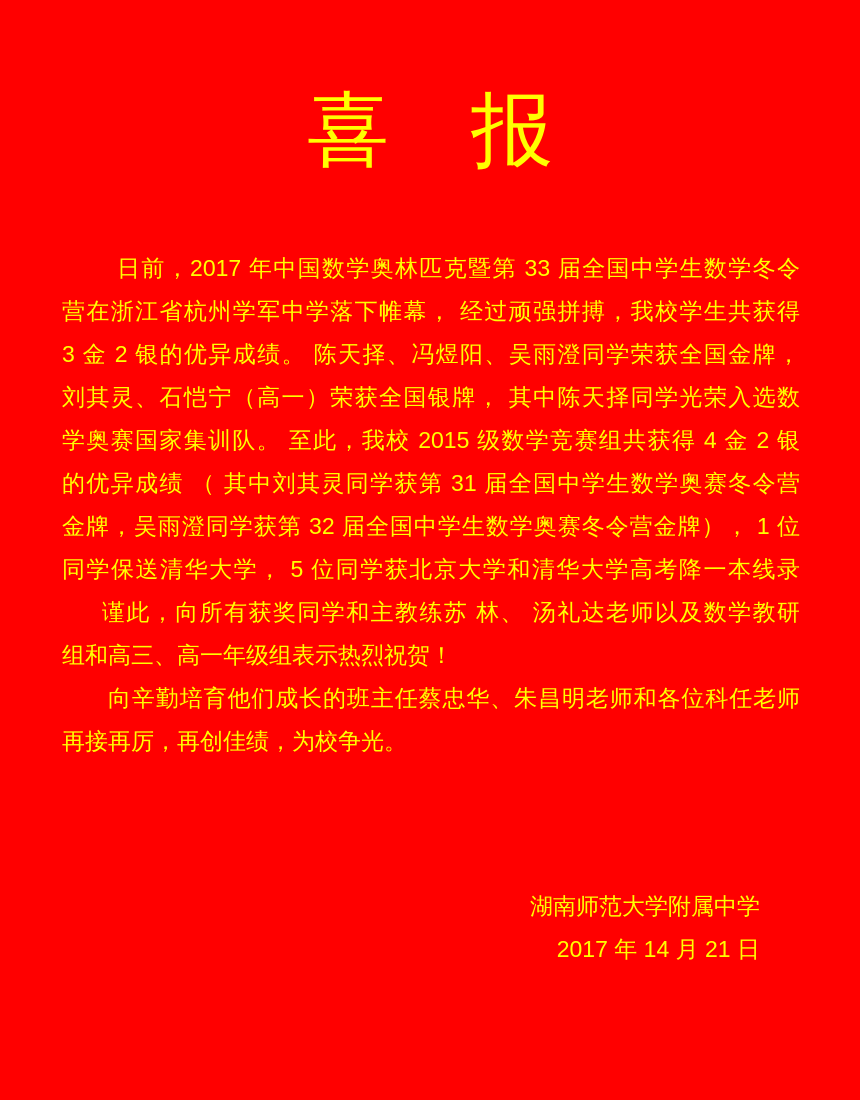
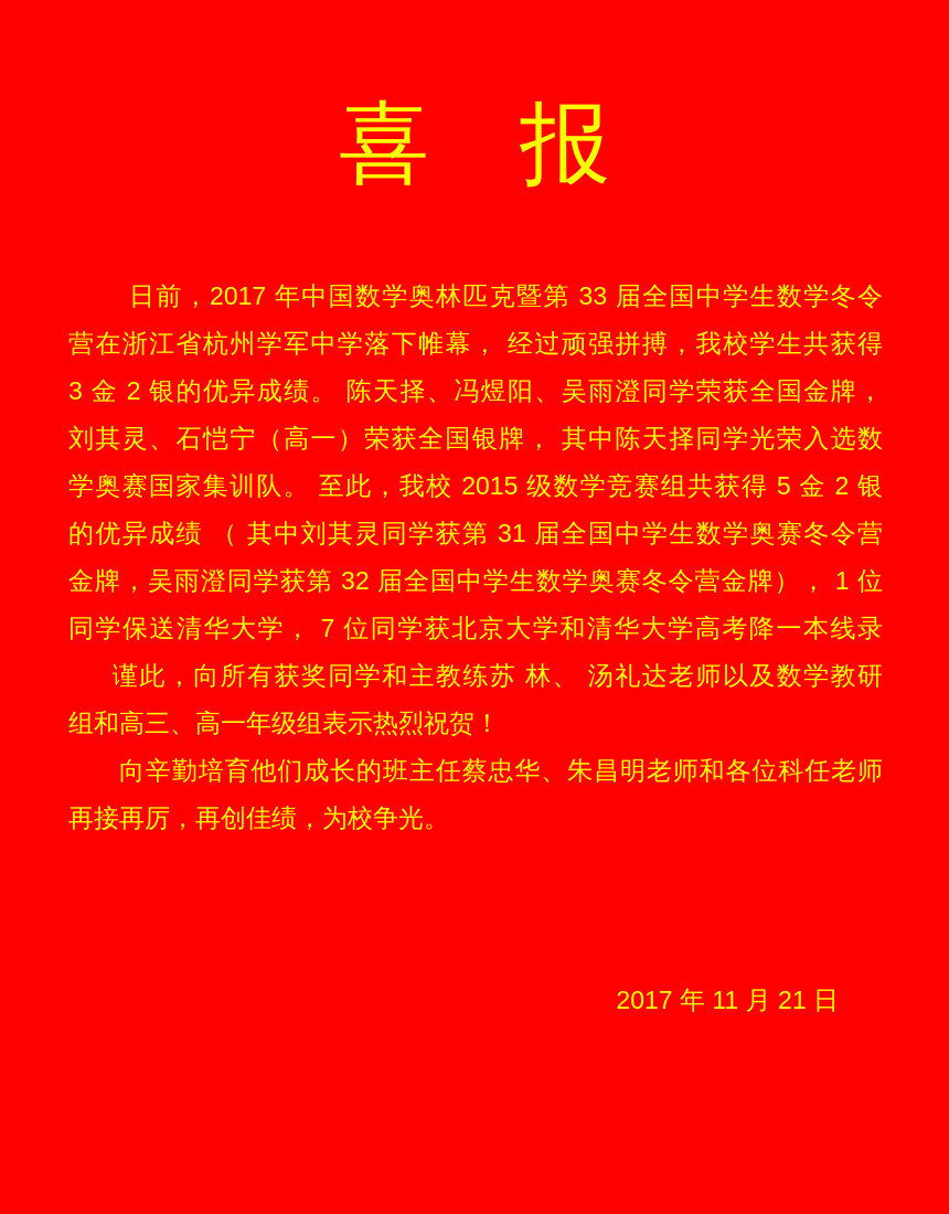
  喜 报
  日前，2017 年中国数学奥林匹克暨第 33 届全国中学生数学冬令
  营在浙江省杭州学军中学落下帷幕， 经过顽强拼搏，我校学生共获得
  3 金 2 银的优异成绩。 陈天择、冯煜阳、吴雨澄同学荣获全国金牌，
  刘其灵、石恺宁（高一）荣获全国银牌， 其中陈天择同学光荣入选数
- 学奥赛国家集训队。 至此，我校 2015 级数学竞赛组共获得 4 金 2 银
+ 学奥赛国家集训队。 至此，我校 2015 级数学竞赛组共获得 5 金 2 银
  的优异成绩 （ 其中刘其灵同学获第 31 届全国中学生数学奥赛冬令营
  金牌，吴雨澄同学获第 32 届全国中学生数学奥赛冬令营金牌）， 1 位
- 同学保送清华大学， 5 位同学获北京大学和清华大学高考降一本线录
+ 同学保送清华大学， 7 位同学获北京大学和清华大学高考降一本线录
  谨此，向所有获奖同学和主教练苏 林、 汤礼达老师以及数学教研
  组和高三、高一年级组表示热烈祝贺！
  向辛勤培育他们成长的班主任蔡忠华、朱昌明老师和各位科任老师
  再接再厉，再创佳绩，为校争光。
- 湖南师范大学附属中学
- 2017 年 14 月 21 日
+ 2017 年 11 月 21 日
